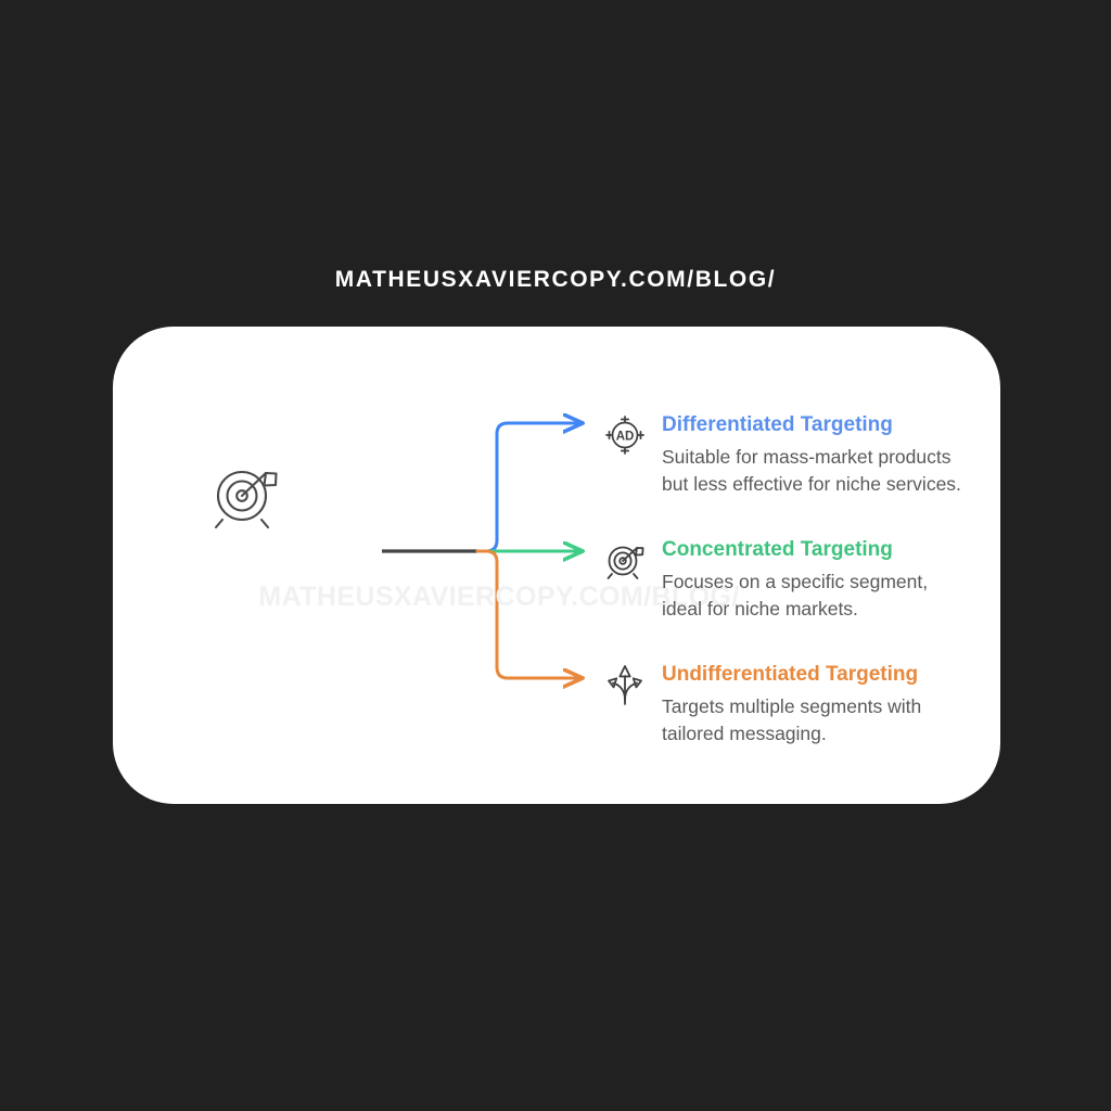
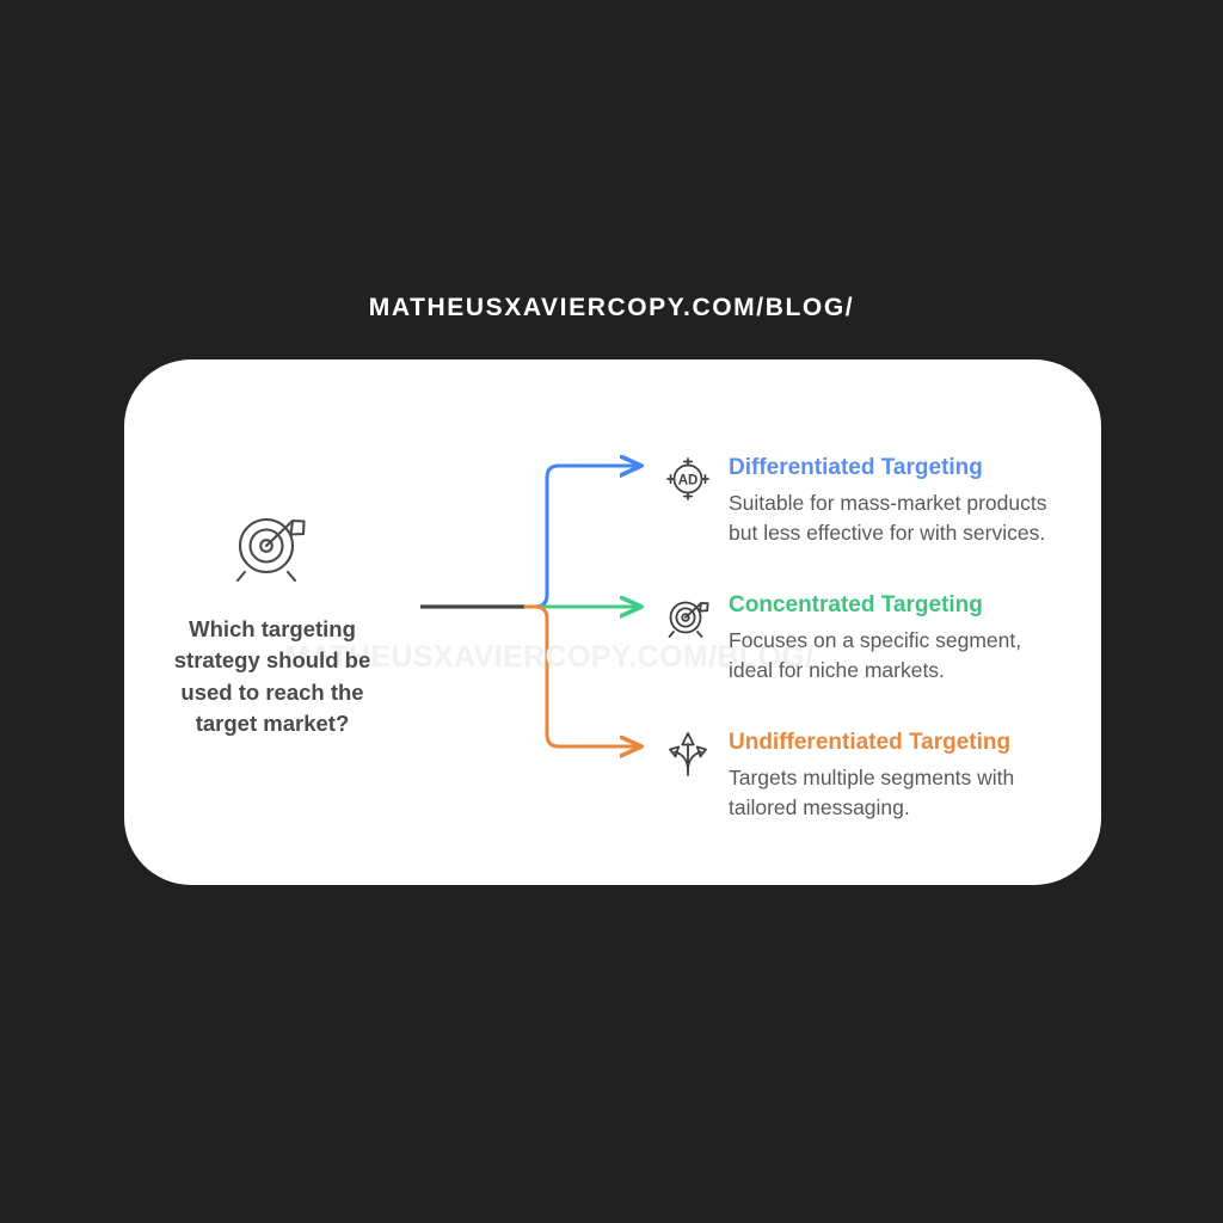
  MATHEUSXAVIERCOPY.COM/BLOG/
  MATHEUSXAVIERCOPY.COM/BLOG/
+ Which targeting strategy should be used to reach the target market?
  AD
  Differentiated Targeting
- Suitable for mass-market products but less effective for niche services.
+ Suitable for mass-market products but less effective for with services.
  Concentrated Targeting
  Focuses on a specific segment, ideal for niche markets.
  Undifferentiated Targeting
  Targets multiple segments with tailored messaging.
